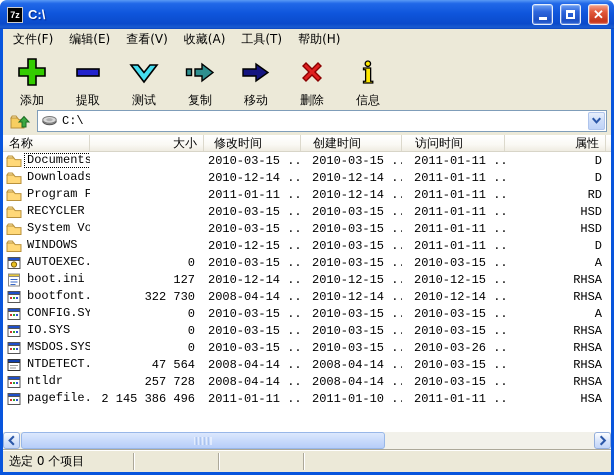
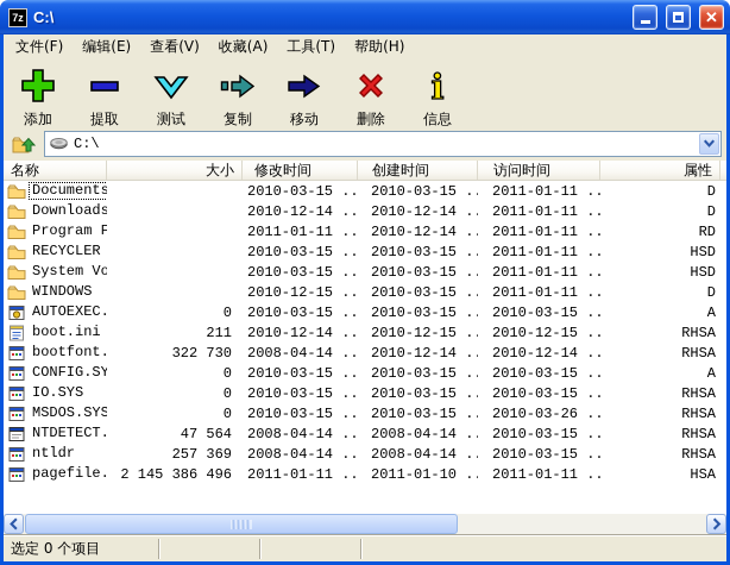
  7z
  C:\
  ✕
  文件(F)
  编辑(E)
  查看(V)
  收藏(A)
  工具(T)
  帮助(H)
  添加
  提取
  测试
  复制
  移动
  删除
  i
  信息
  C:\
  名称
  大小
  修改时间
  创建时间
  访问时间
  属性
  Documents
  2010-03-15 ..
  2010-03-15 .
  2011-01-11 ..
  D
  Downloads
  2010-12-14 ..
  2010-12-14 .
  2011-01-11 ..
  D
  Program F
  2011-01-11 ..
  2010-12-14 .
  2011-01-11 ..
  RD
  RECYCLER
  2010-03-15 ..
  2010-03-15 .
  2011-01-11 ..
  HSD
  System Vo
  2010-03-15 ..
  2010-03-15 .
  2011-01-11 ..
  HSD
  WINDOWS
  2010-12-15 ..
  2010-03-15 .
  2011-01-11 ..
  D
  AUTOEXEC.
  0
  2010-03-15 ..
  2010-03-15 .
  2010-03-15 ..
  A
  boot.ini
- 127
+ 211
  2010-12-14 ..
  2010-12-15 .
  2010-12-15 ..
  RHSA
  bootfont.
  322 730
  2008-04-14 ..
  2010-12-14 .
  2010-12-14 ..
  RHSA
  CONFIG.SY
  0
  2010-03-15 ..
  2010-03-15 .
  2010-03-15 ..
  A
  IO.SYS
  0
  2010-03-15 ..
  2010-03-15 .
  2010-03-15 ..
  RHSA
  MSDOS.SYS
  0
  2010-03-15 ..
  2010-03-15 .
  2010-03-26 ..
  RHSA
  NTDETECT.
  47 564
  2008-04-14 ..
  2008-04-14 .
  2010-03-15 ..
  RHSA
  ntldr
- 257 728
+ 257 369
  2008-04-14 ..
  2008-04-14 .
  2010-03-15 ..
  RHSA
  pagefile.
  2 145 386 496
  2011-01-11 ..
  2011-01-10 .
  2011-01-11 ..
  HSA
  选定 0 个项目
